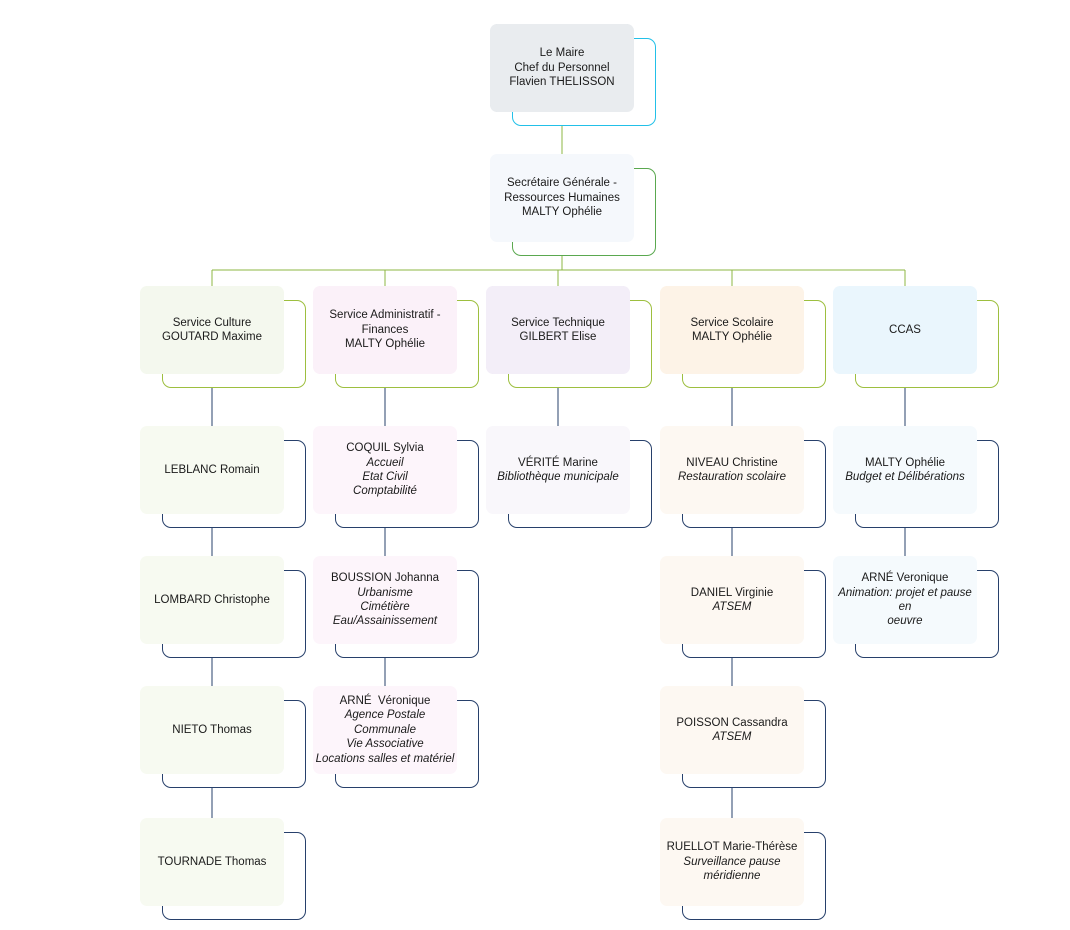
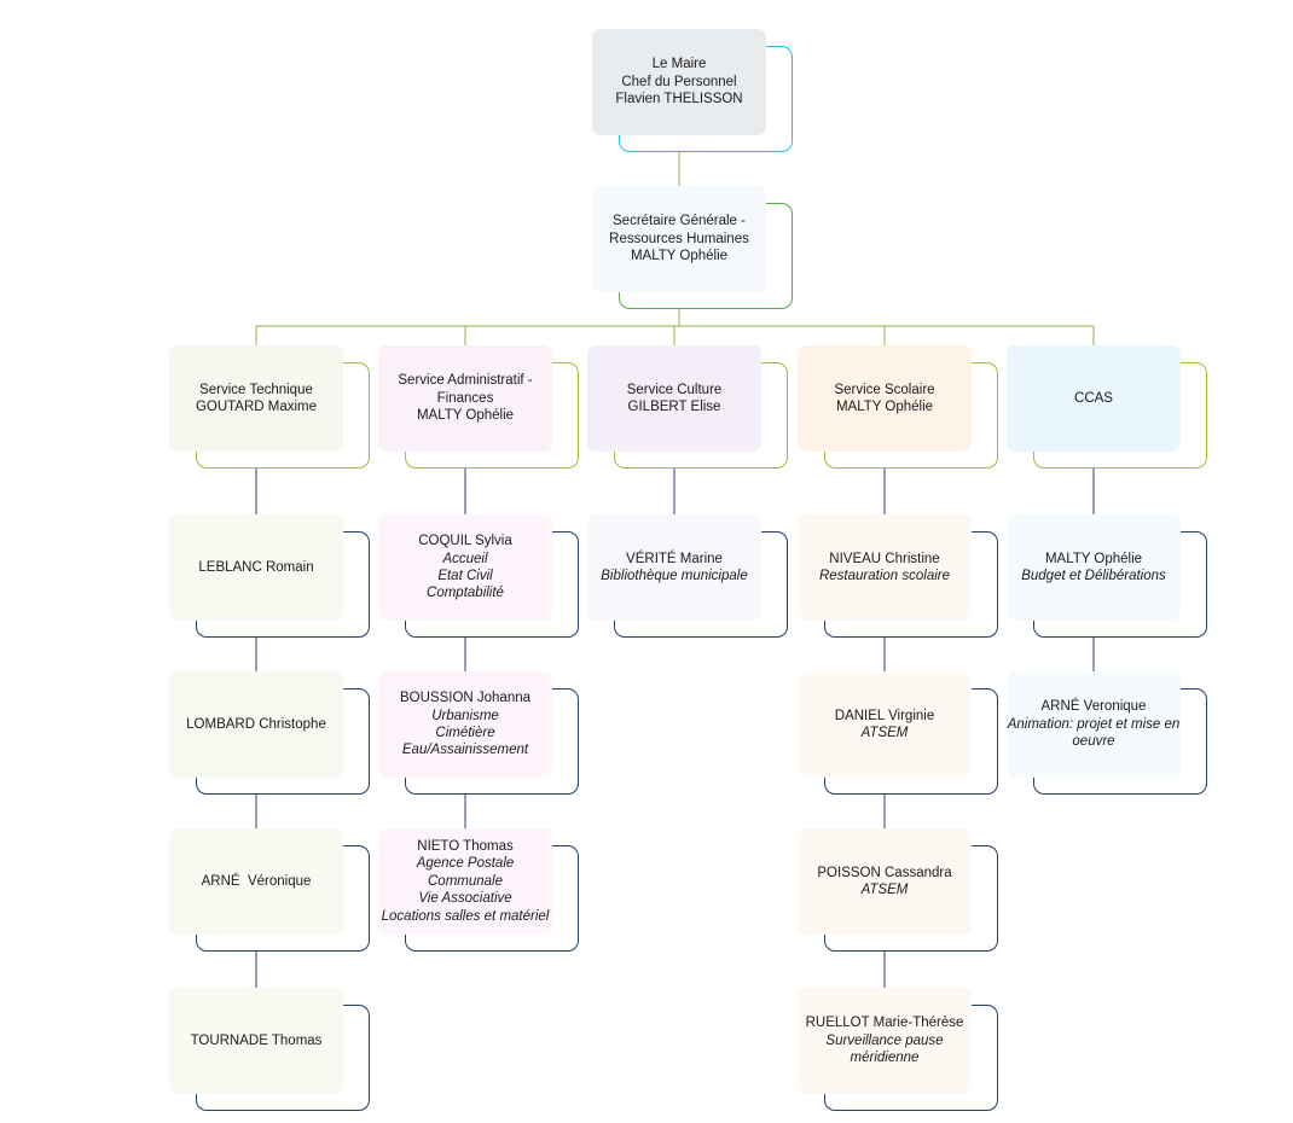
  Le Maire
  Chef du Personnel
  Flavien THELISSON
  Secrétaire Générale -
  Ressources Humaines
  MALTY Ophélie
- Service Culture
+ Service Technique
  GOUTARD Maxime
  LEBLANC Romain
  LOMBARD Christophe
- NIETO Thomas
+ ARNÉ Véronique
  TOURNADE Thomas
  Service Administratif -
  Finances
  MALTY Ophélie
  COQUIL Sylvia
  Accueil
  Etat Civil
  Comptabilité
  BOUSSION Johanna
  Urbanisme
  Cimétière
  Eau/Assainissement
- ARNÉ Véronique
+ NIETO Thomas
  Agence Postale Communale
  Vie Associative
  Locations salles et matériel
- Service Technique
+ Service Culture
  GILBERT Elise
  VÉRITÉ Marine
  Bibliothèque municipale
  Service Scolaire
  MALTY Ophélie
  NIVEAU Christine
  Restauration scolaire
  DANIEL Virginie
  ATSEM
  POISSON Cassandra
  ATSEM
  RUELLOT Marie-Thérèse
  Surveillance pause
  méridienne
  CCAS
  MALTY Ophélie
  Budget et Délibérations
  ARNÉ Veronique
- Animation: projet et pause en
+ Animation: projet et mise en
  oeuvre
